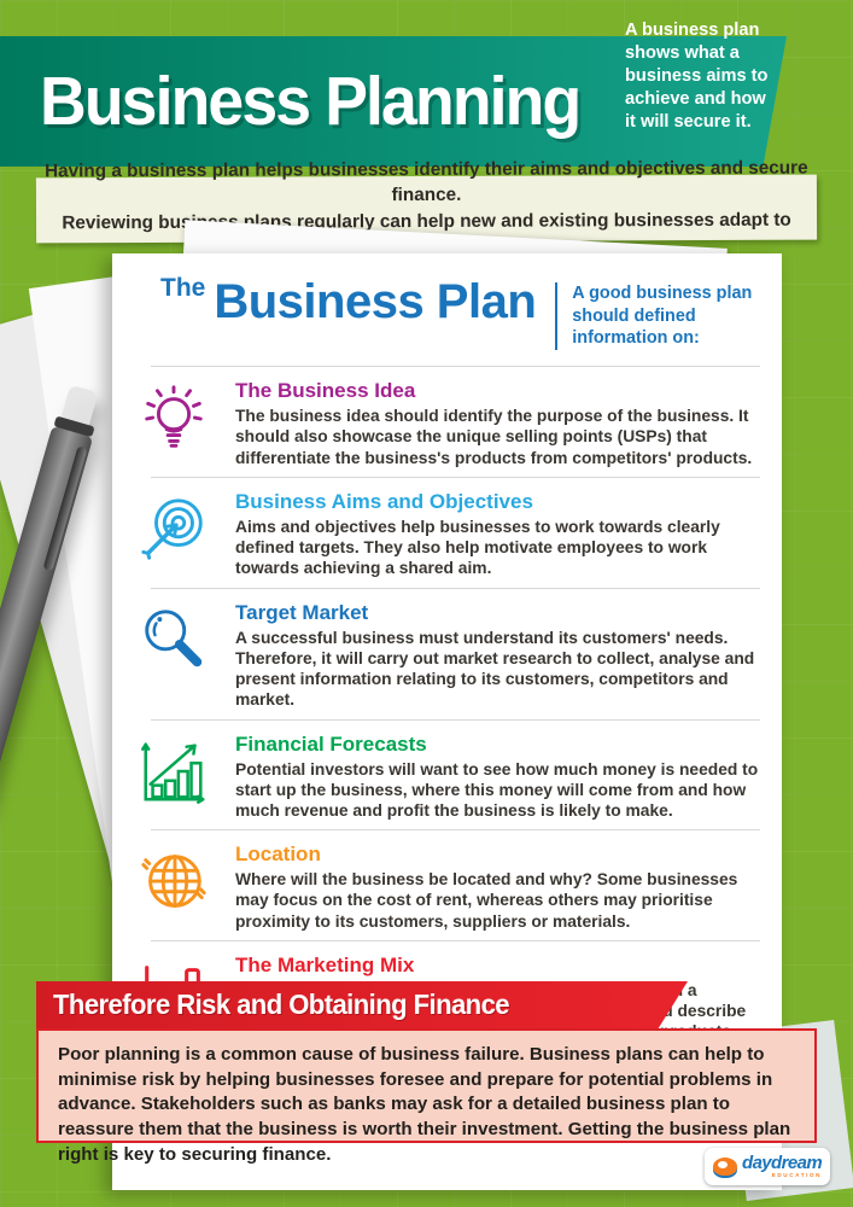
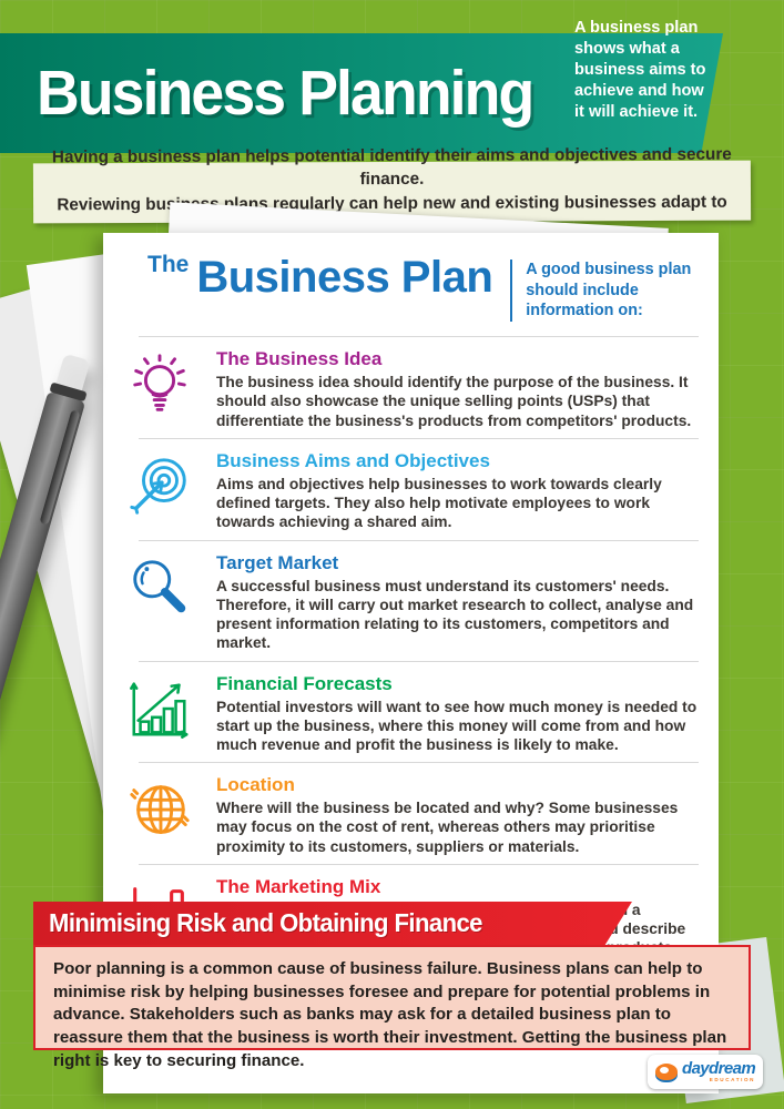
  Business Planning
- A business plan shows what a business aims to achieve and how it will secure it.
+ A business plan shows what a business aims to achieve and how it will achieve it.
- Having a business plan helps businesses identify their aims and objectives and secure finance.
+ Having a business plan helps potential identify their aims and objectives and secure finance.
  Reviewing bulans regularly can help new and existing businesses adapt to
  TheBusiness Plan
- A good business plan should defined information on:
+ A good business plan should include information on:
  The Business Idea
  The business idea should identify the purpose of the business. It should also showcase the unique selling points (USPs) that differentiate the business's products from competitors' products.
  Business Aims and Objectives
  Aims and objectives help businesses to work towards clearly defined targets. They also help motivate employees to work towards achieving a shared aim.
  Target Market
  A successful business must understand its customers' needs. Therefore, it will carry out market research to collect, analyse and present information relating to its customers, competitors and market.
  Financial Forecasts
  Potential investors will want to see how much money is needed to start up the business, where this money will come from and how much revenue and profit the business is likely to make.
  Location
  Where will the business be located and why? Some businesses may focus on the cost of rent, whereas others may prioritise proximity to its customers, suppliers or materials.
  The Marketing Mix
- Therefore Risk and Obtaining Finance
+ Minimising Risk and Obtaining Finance
  Poor planning is a common cause of business failure. Business plans can help to minimise risk by helping businesses foresee and prepare for potential problems in advance. Stakeholders such as banks may ask for a detailed business plan to reassure them that the business is worth their investment. Getting the business plan right is key to securing finance.
  daydream
